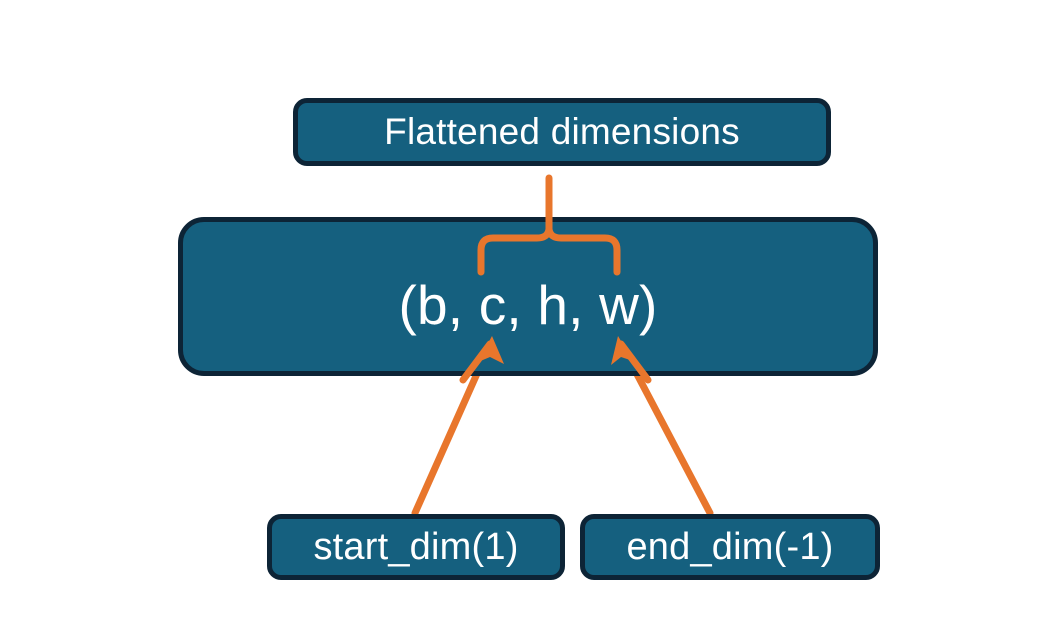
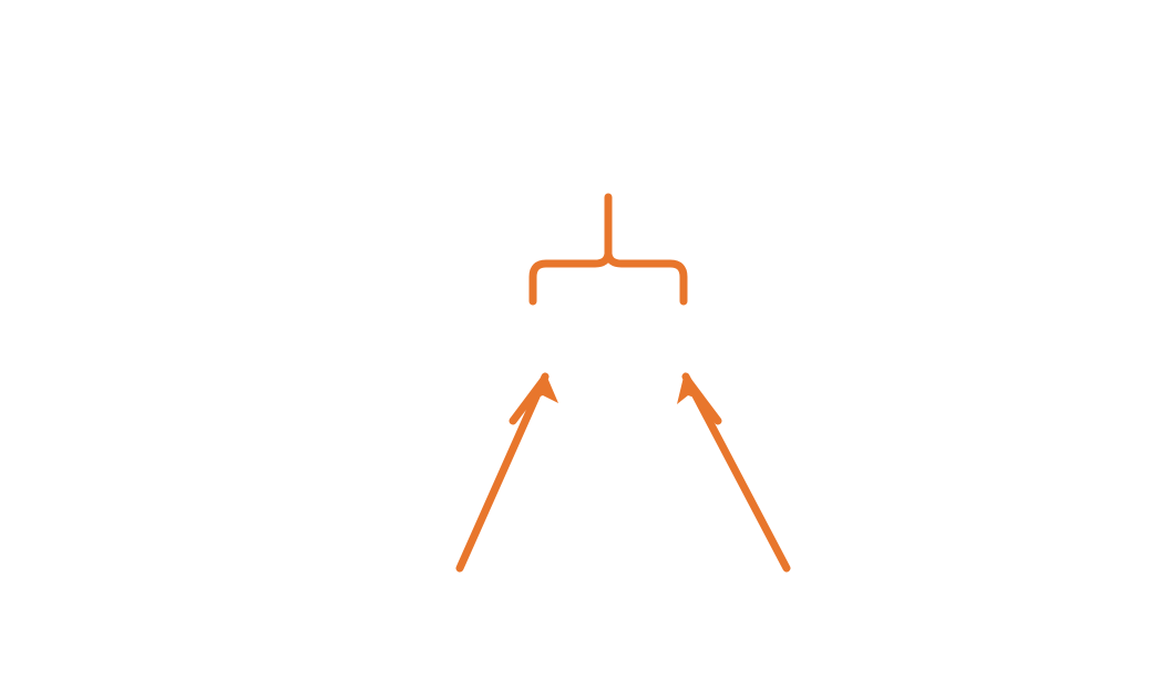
- Flattened dimensions
- (b, c, h, w)
- start_dim(1)
- end_dim(-1)
